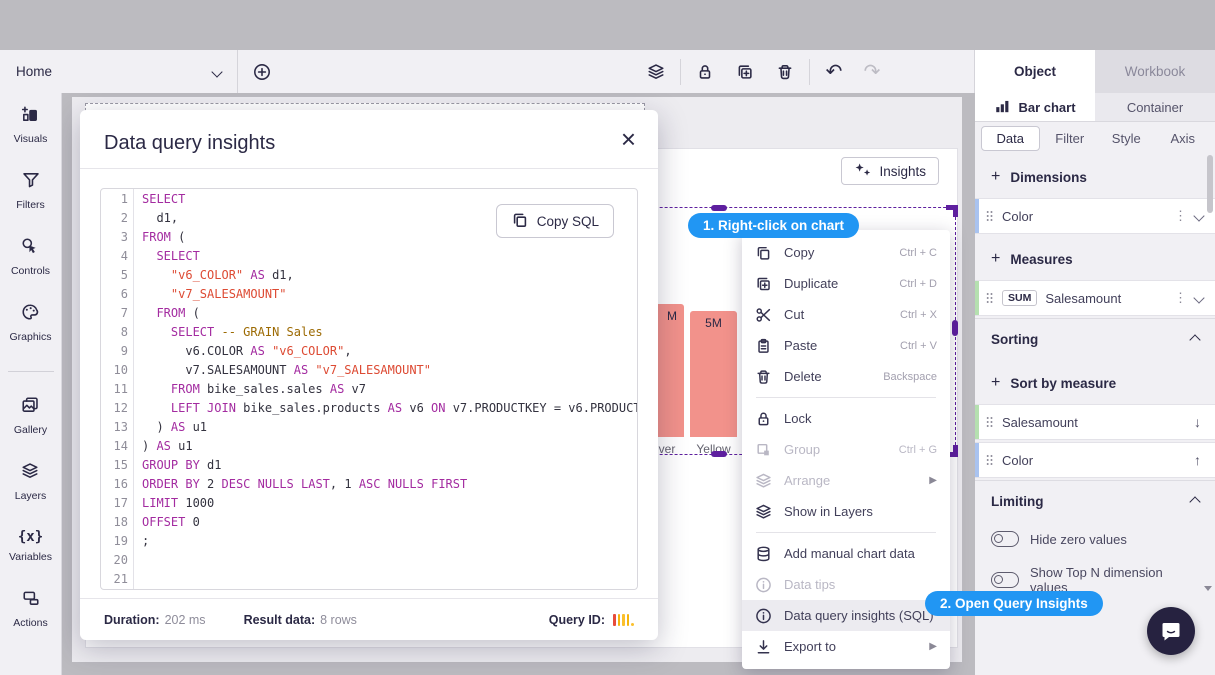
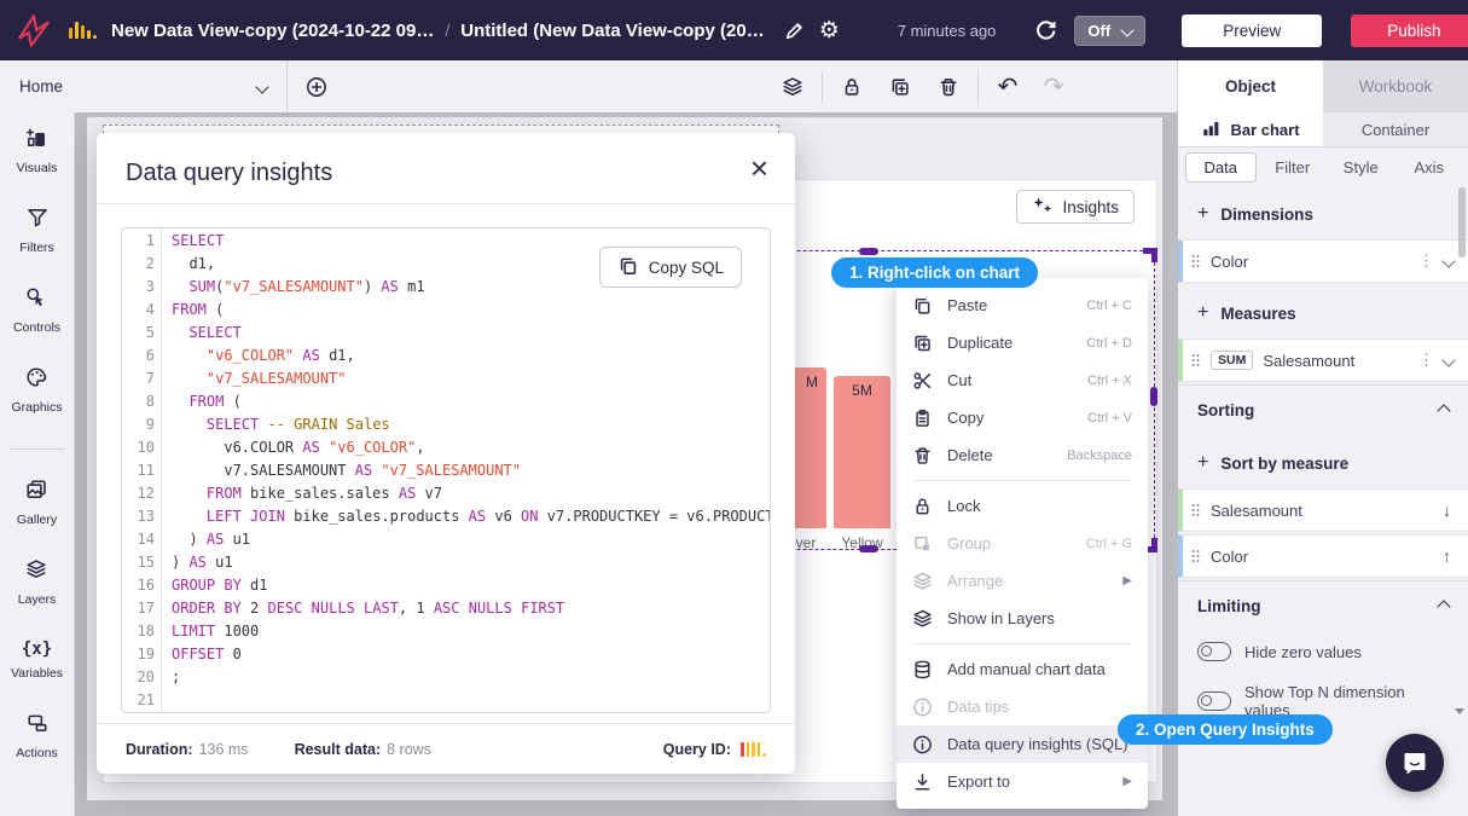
+ New Data View-copy (2024-10-22 09…
+ /
+ Untitled (New Data View-copy (20…
+ ⚙
+ 7 minutes ago
+ Off
+ Preview
+ Publish
  Home
  ↶
  ↷
  Object
  Workbook
  Visuals
  Filters
  Controls
  Graphics
  Gallery
  Layers
  {x}
  Variables
  Actions
  Insights
  M
  5M
  ver
  Yellow
  Data query insights
  ×
  1
  2
  3
  4
  5
  6
  7
  8
  9
  10
  11
  12
  13
  14
  15
  16
  17
  18
  19
  20
  21
  SELECT
  d1,
+ SUM("v7_SALESAMOUNT") AS m1
  FROM (
  SELECT
  "v6_COLOR" AS d1,
  "v7_SALESAMOUNT"
  FROM (
  SELECT -- GRAIN Sales
  v6.COLOR AS "v6_COLOR",
  v7.SALESAMOUNT AS "v7_SALESAMOUNT"
  FROM bike_sales.sales AS v7
  LEFT JOIN bike_sales.products AS v6 ON v7.PRODUCTKEY = v6.PRODUCT
  ) AS u1
  ) AS u1
  GROUP BY d1
  ORDER BY 2 DESC NULLS LAST, 1 ASC NULLS FIRST
  LIMIT 1000
  OFFSET 0
  ;
  Copy SQL
  Duration:
- 202 ms
+ 136 ms
  Result data:
  8 rows
  Query ID:
- Copy
+ Paste
  Ctrl + C
  Duplicate
  Ctrl + D
  Cut
  Ctrl + X
- Paste
+ Copy
  Ctrl + V
  Delete
  Backspace
  Lock
  Group
  Ctrl + G
  Arrange
  ▶
  Show in Layers
  Add manual chart data
  Data tips
  Data query insights (SQL)
  Export to
  ▶
  1. Right-click on chart
  2. Open Query Insights
  Bar chart
  Container
  Data
  Filter
  Style
  Axis
  +
  Dimensions
  Color
  ⋮
  +
  Measures
  SUM
  Salesamount
  ⋮
  Sorting
  +
  Sort by measure
  Salesamount
  ↓
  Color
  ↑
  Limiting
  Hide zero values
  Show Top N dimension values
